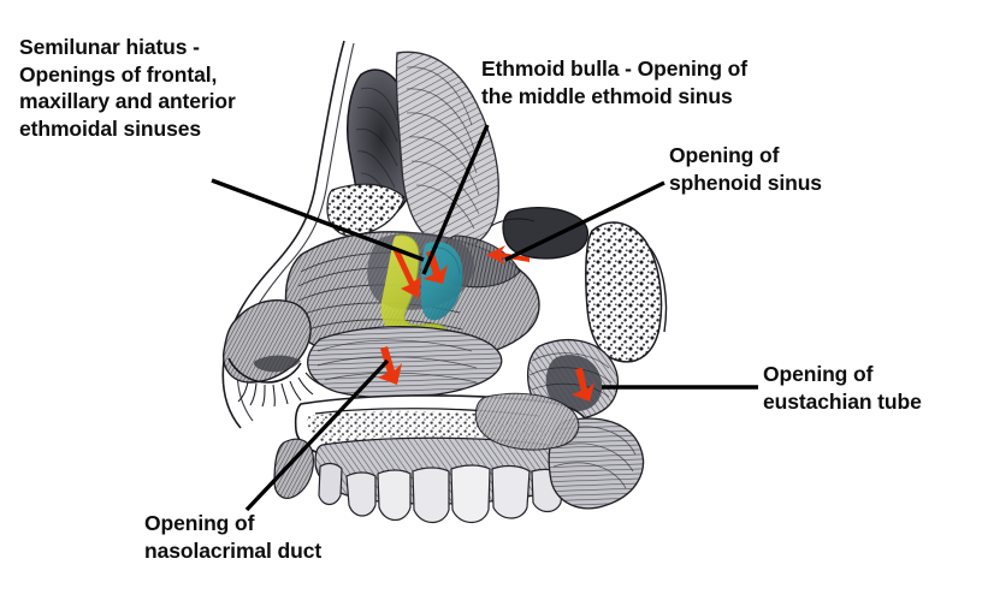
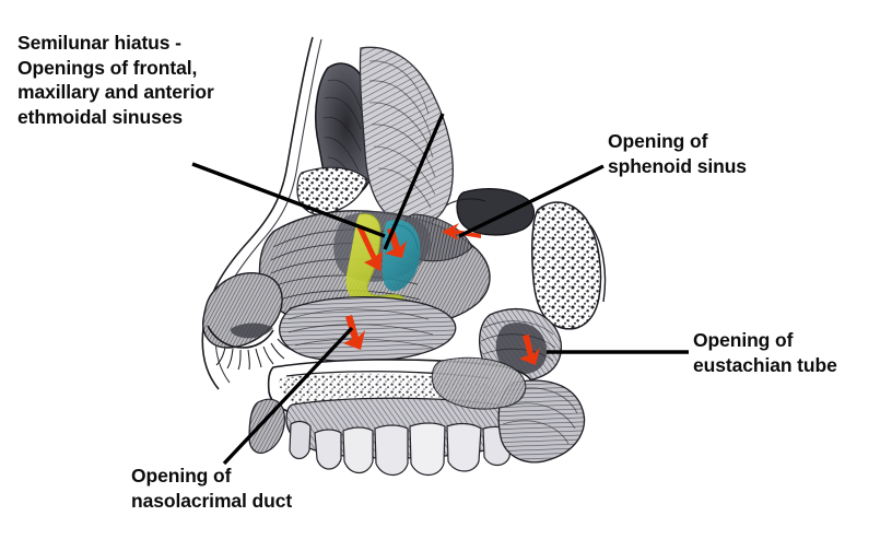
  Semilunar hiatus -
  Openings of frontal,
  maxillary and anterior
  ethmoidal sinuses
- Ethmoid bulla - Opening of
- the middle ethmoid sinus
  Opening of
  sphenoid sinus
  Opening of
  eustachian tube
  Opening of
  nasolacrimal duct
